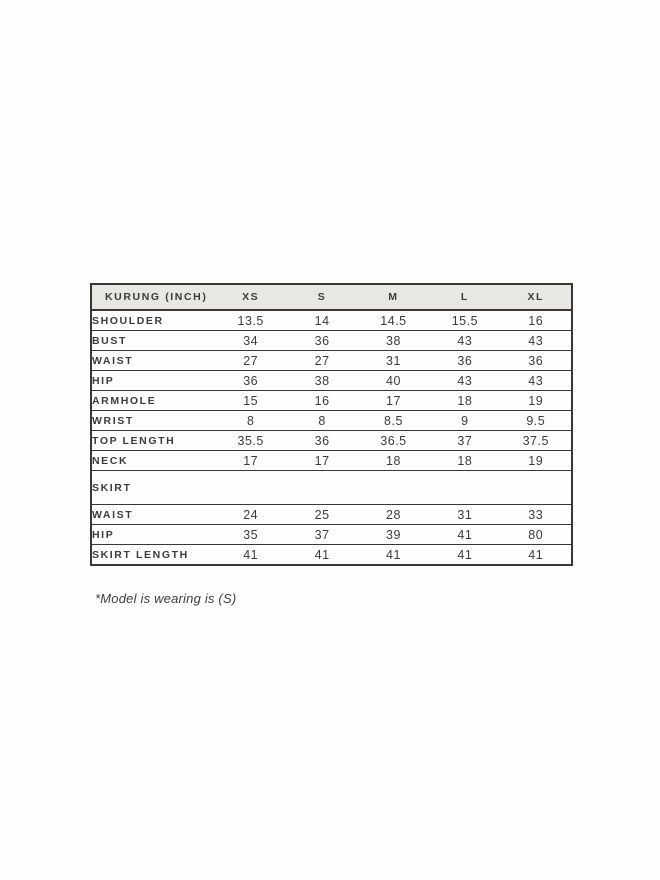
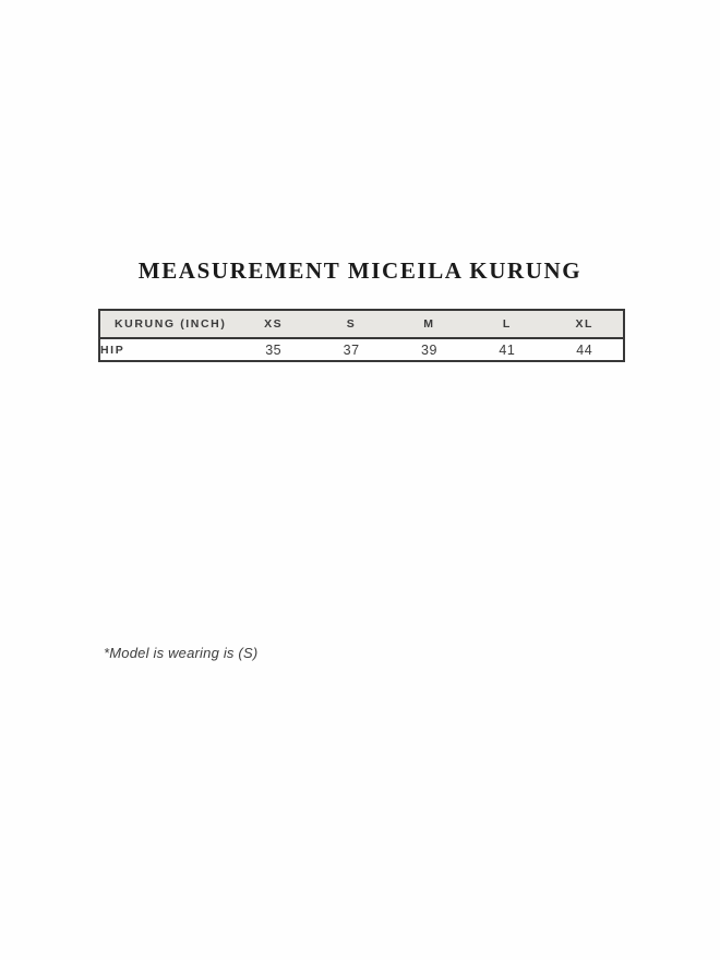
+ MEASUREMENT MICEILA KURUNG
  KURUNG (INCH)	XS	S	M	L	XL
- SHOULDER	13.5	14	14.5	15.5	16
- BUST	34	36	38	43	43
- WAIST	27	27	31	36	36
- HIP	36	38	40	43	43
- ARMHOLE	15	16	17	18	19
- WRIST	8	8	8.5	9	9.5
- TOP LENGTH	35.5	36	36.5	37	37.5
- NECK	17	17	18	18	19
- SKIRT
- WAIST	24	25	28	31	33
- HIP	35	37	39	41	80
+ HIP	35	37	39	41	44
- SKIRT LENGTH	41	41	41	41	41
  *Model is wearing is (S)
